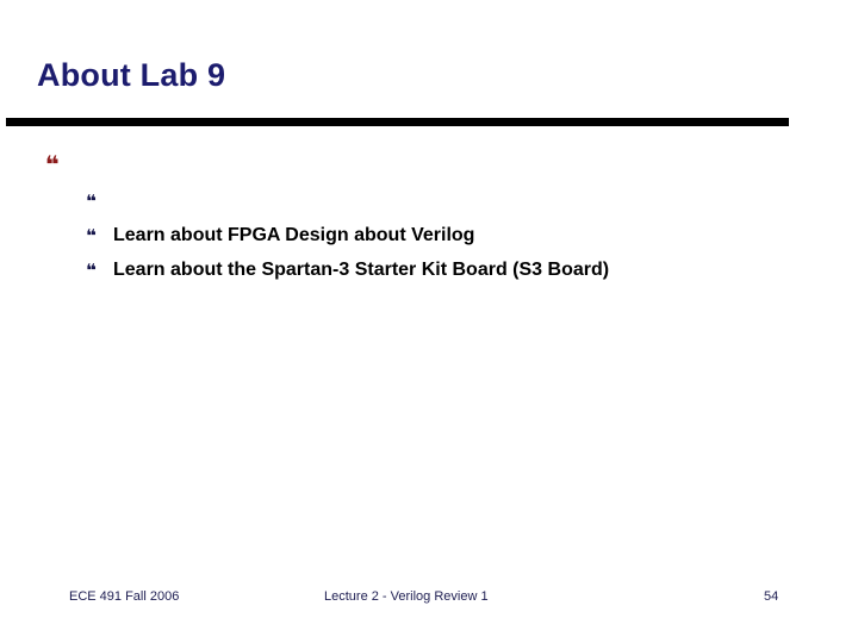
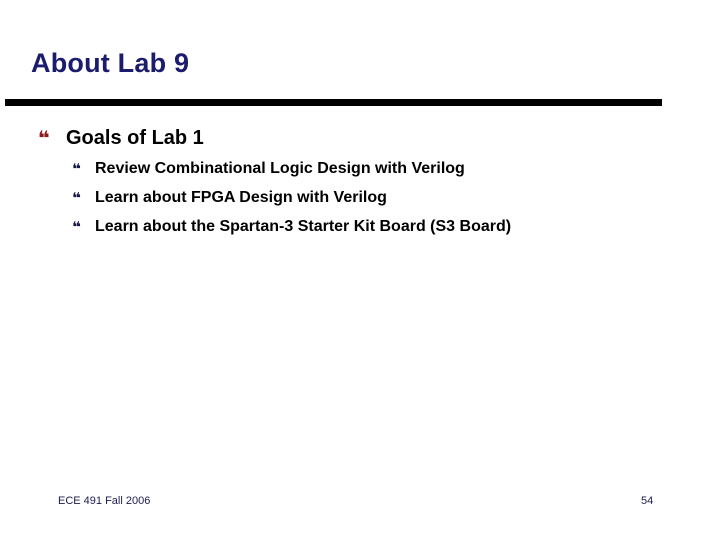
  About Lab 9
  ❝
+ Goals of Lab 1
  ❝
+ Review Combinational Logic Design with Verilog
  ❝
- Learn about FPGA Design about Verilog
+ Learn about FPGA Design with Verilog
  ❝
  Learn about the Spartan-3 Starter Kit Board (S3 Board)
  ECE 491 Fall 2006
- Lecture 2 - Verilog Review 1
  54
